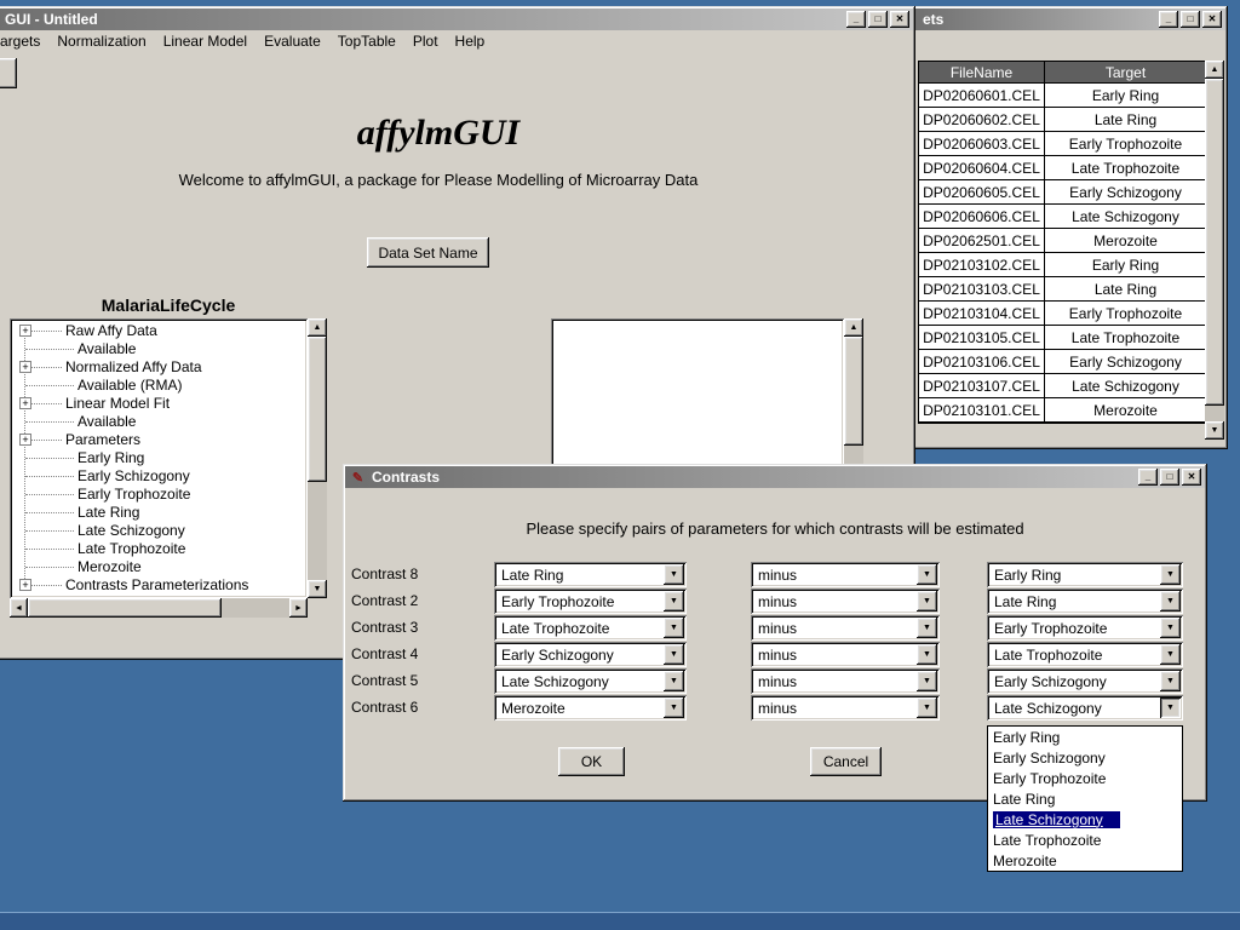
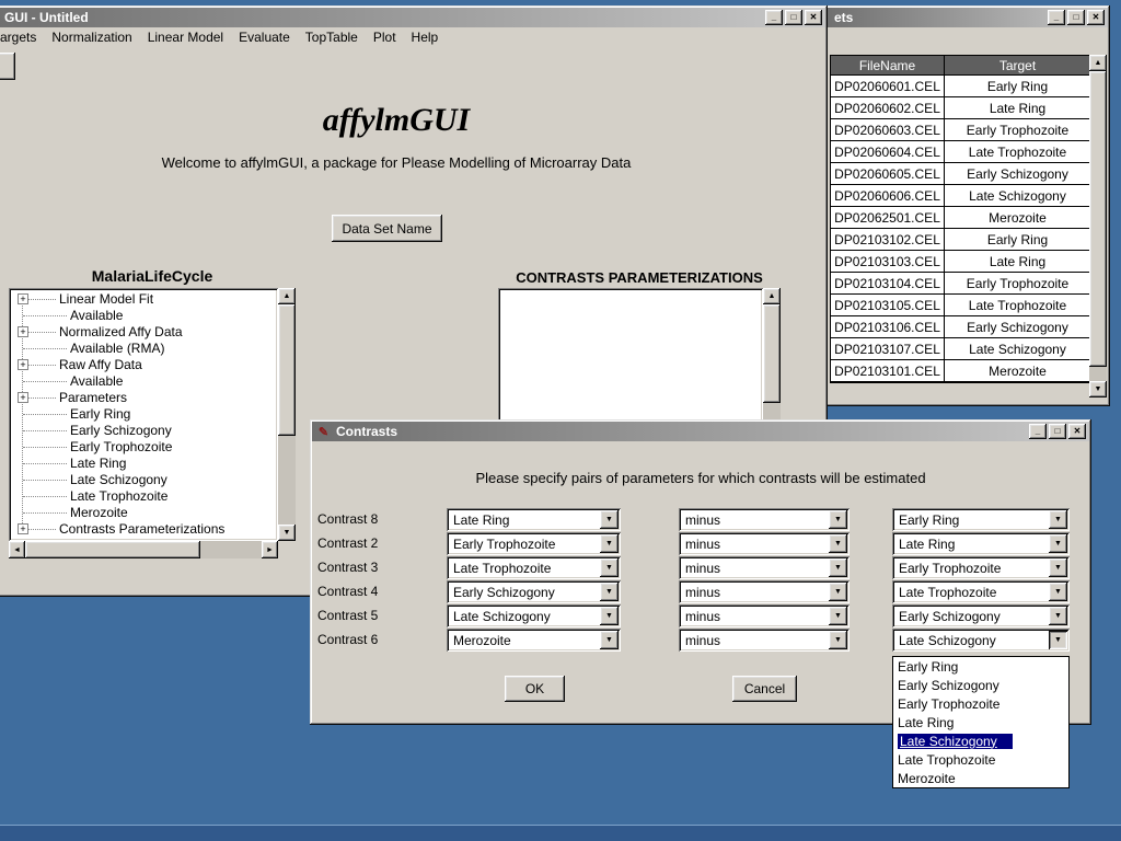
  GUI - Untitled
  _
  □
  ✕
  argets
  Normalization
  Linear Model
  Evaluate
  TopTable
  Plot
  Help
  affylmGUI
  Welcome to affylmGUI, a package for Please Modelling of Microarray Data
  Data Set Name
  MalariaLifeCycle
+ CONTRASTS PARAMETERIZATIONS
  +
- Raw Affy Data
+ Linear Model Fit
  Available
  +
  Normalized Affy Data
  Available (RMA)
  +
- Linear Model Fit
+ Raw Affy Data
  Available
  +
  Parameters
  Early Ring
  Early Schizogony
  Early Trophozoite
  Late Ring
  Late Schizogony
  Late Trophozoite
  Merozoite
  +
  Contrasts Parameterizations
  ets
  _
  □
  ✕
  FileName
  Target
  DP02060601.CEL
  Early Ring
  DP02060602.CEL
  Late Ring
  DP02060603.CEL
  Early Trophozoite
  DP02060604.CEL
  Late Trophozoite
  DP02060605.CEL
  Early Schizogony
  DP02060606.CEL
  Late Schizogony
  DP02062501.CEL
  Merozoite
  DP02103102.CEL
  Early Ring
  DP02103103.CEL
  Late Ring
  DP02103104.CEL
  Early Trophozoite
  DP02103105.CEL
  Late Trophozoite
  DP02103106.CEL
  Early Schizogony
  DP02103107.CEL
  Late Schizogony
  DP02103101.CEL
  Merozoite
  ✎
  Contrasts
  _
  □
  ✕
  Please specify pairs of parameters for which contrasts will be estimated
  Contrast 8
  Late Ring
  minus
  Early Ring
  Contrast 2
  Early Trophozoite
  minus
  Late Ring
  Contrast 3
  Late Trophozoite
  minus
  Early Trophozoite
  Contrast 4
  Early Schizogony
  minus
  Late Trophozoite
  Contrast 5
  Late Schizogony
  minus
  Early Schizogony
  Contrast 6
  Merozoite
  minus
  Late Schizogony
  OK
  Cancel
  Early Ring
  Early Schizogony
  Early Trophozoite
  Late Ring
  Late Schizogony
  Late Trophozoite
  Merozoite
